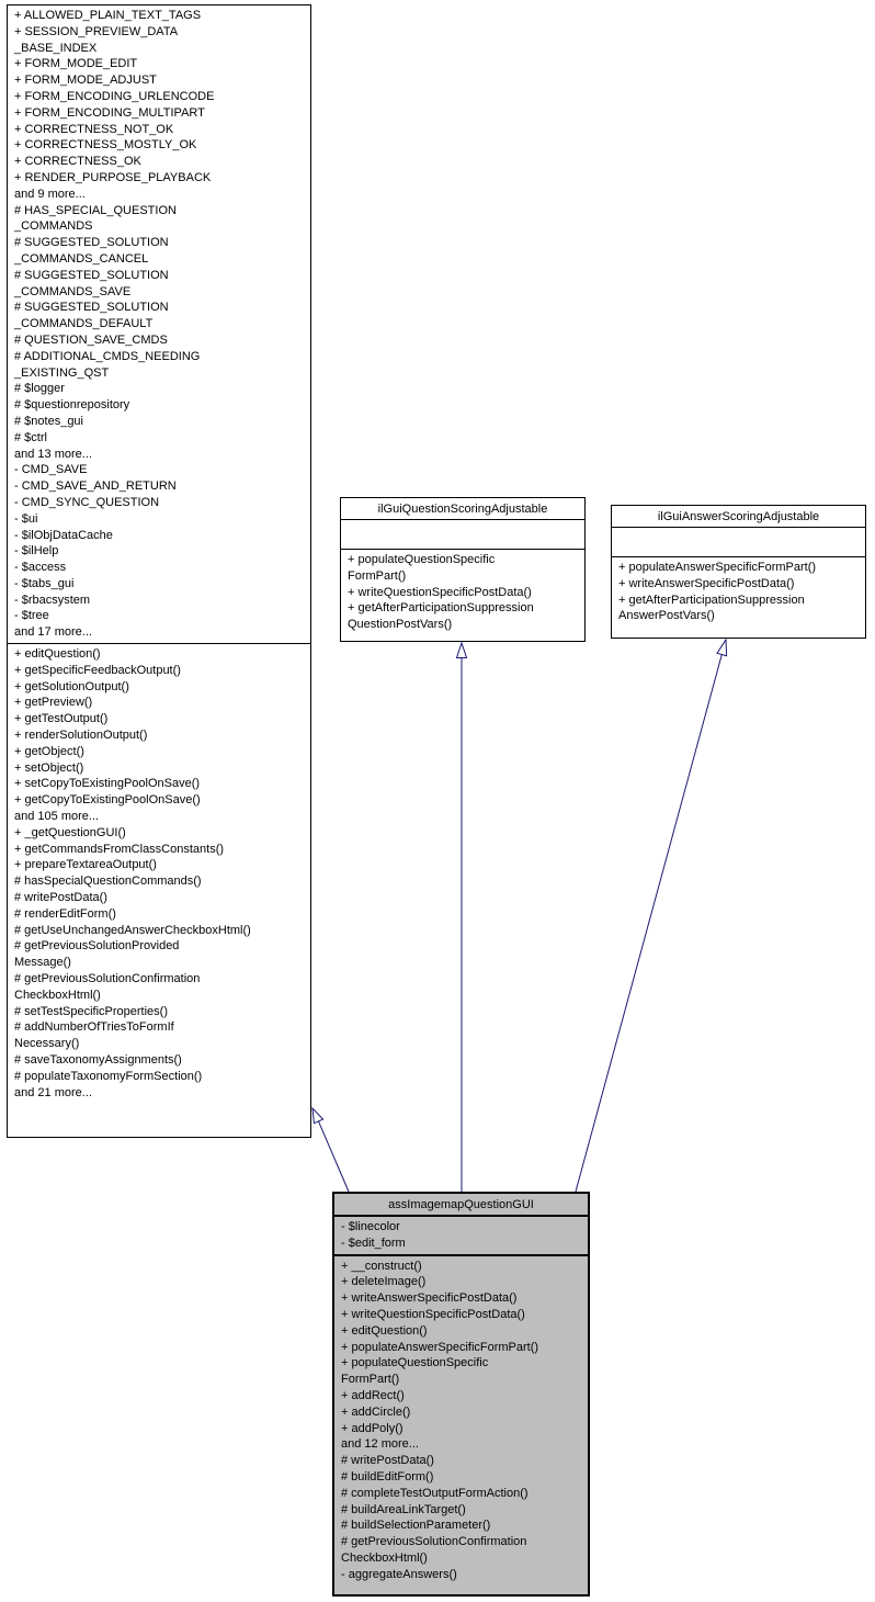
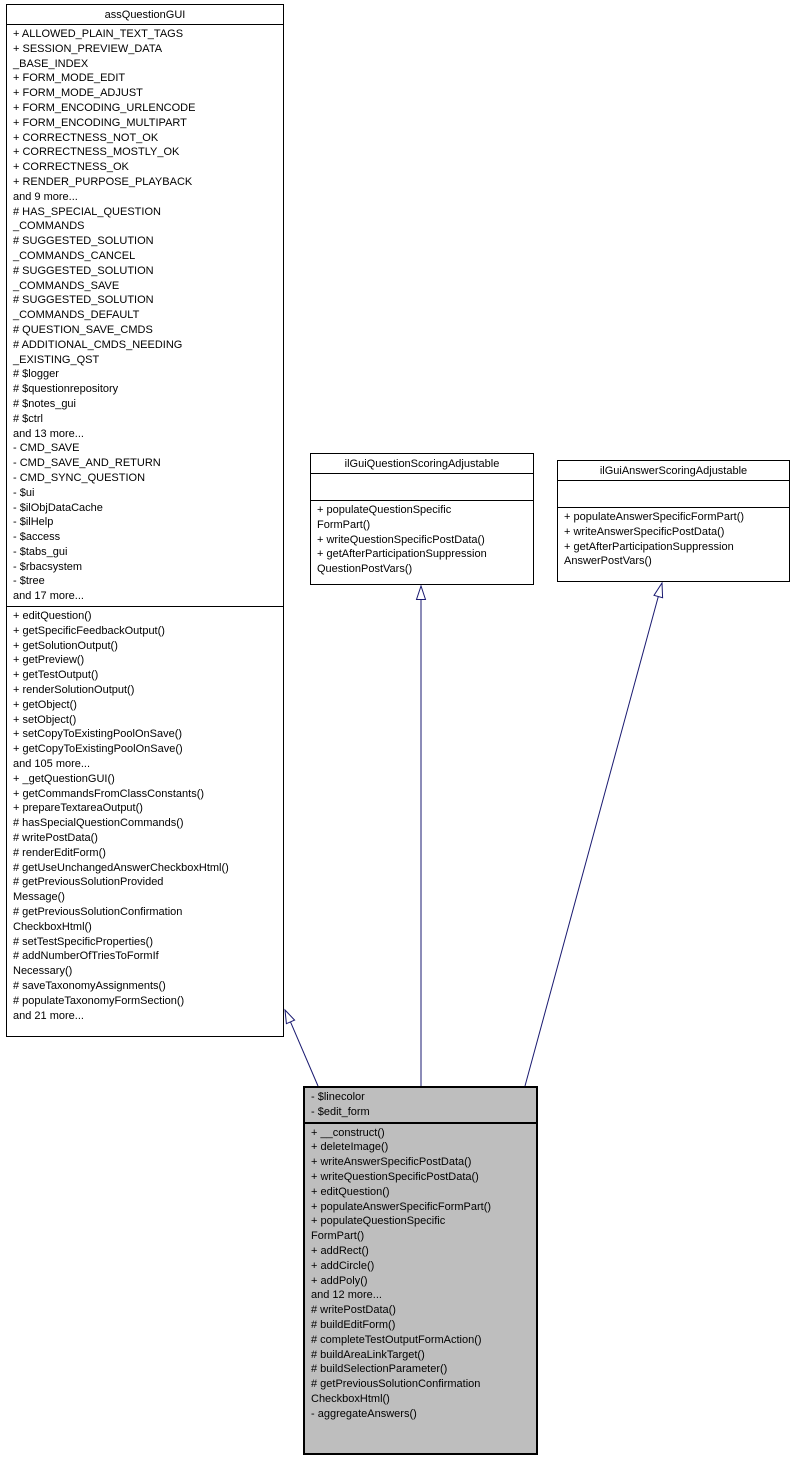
+ assQuestionGUI
  + ALLOWED_PLAIN_TEXT_TAGS
  + SESSION_PREVIEW_DATA
  _BASE_INDEX
  + FORM_MODE_EDIT
  + FORM_MODE_ADJUST
  + FORM_ENCODING_URLENCODE
  + FORM_ENCODING_MULTIPART
  + CORRECTNESS_NOT_OK
  + CORRECTNESS_MOSTLY_OK
  + CORRECTNESS_OK
  + RENDER_PURPOSE_PLAYBACK
  and 9 more...
  # HAS_SPECIAL_QUESTION
  _COMMANDS
  # SUGGESTED_SOLUTION
  _COMMANDS_CANCEL
  # SUGGESTED_SOLUTION
  _COMMANDS_SAVE
  # SUGGESTED_SOLUTION
  _COMMANDS_DEFAULT
  # QUESTION_SAVE_CMDS
  # ADDITIONAL_CMDS_NEEDING
  _EXISTING_QST
  # $logger
  # $questionrepository
  # $notes_gui
  # $ctrl
  and 13 more...
  - CMD_SAVE
  - CMD_SAVE_AND_RETURN
  - CMD_SYNC_QUESTION
  - $ui
  - $ilObjDataCache
  - $ilHelp
  - $access
  - $tabs_gui
  - $rbacsystem
  - $tree
  and 17 more...
  + editQuestion()
  + getSpecificFeedbackOutput()
  + getSolutionOutput()
  + getPreview()
  + getTestOutput()
  + renderSolutionOutput()
  + getObject()
  + setObject()
  + setCopyToExistingPoolOnSave()
  + getCopyToExistingPoolOnSave()
  and 105 more...
  + _getQuestionGUI()
  + getCommandsFromClassConstants()
  + prepareTextareaOutput()
  # hasSpecialQuestionCommands()
  # writePostData()
  # renderEditForm()
  # getUseUnchangedAnswerCheckboxHtml()
  # getPreviousSolutionProvided
  Message()
  # getPreviousSolutionConfirmation
  CheckboxHtml()
  # setTestSpecificProperties()
  # addNumberOfTriesToFormIf
  Necessary()
  # saveTaxonomyAssignments()
  # populateTaxonomyFormSection()
  and 21 more...
  ilGuiQuestionScoringAdjustable
  + populateQuestionSpecific
  FormPart()
  + writeQuestionSpecificPostData()
  + getAfterParticipationSuppression
  QuestionPostVars()
  ilGuiAnswerScoringAdjustable
  + populateAnswerSpecificFormPart()
  + writeAnswerSpecificPostData()
  + getAfterParticipationSuppression
  AnswerPostVars()
- assImagemapQuestionGUI
  - $linecolor
  - $edit_form
  + __construct()
  + deleteImage()
  + writeAnswerSpecificPostData()
  + writeQuestionSpecificPostData()
  + editQuestion()
  + populateAnswerSpecificFormPart()
  + populateQuestionSpecific
  FormPart()
  + addRect()
  + addCircle()
  + addPoly()
  and 12 more...
  # writePostData()
  # buildEditForm()
  # completeTestOutputFormAction()
  # buildAreaLinkTarget()
  # buildSelectionParameter()
  # getPreviousSolutionConfirmation
  CheckboxHtml()
  - aggregateAnswers()
